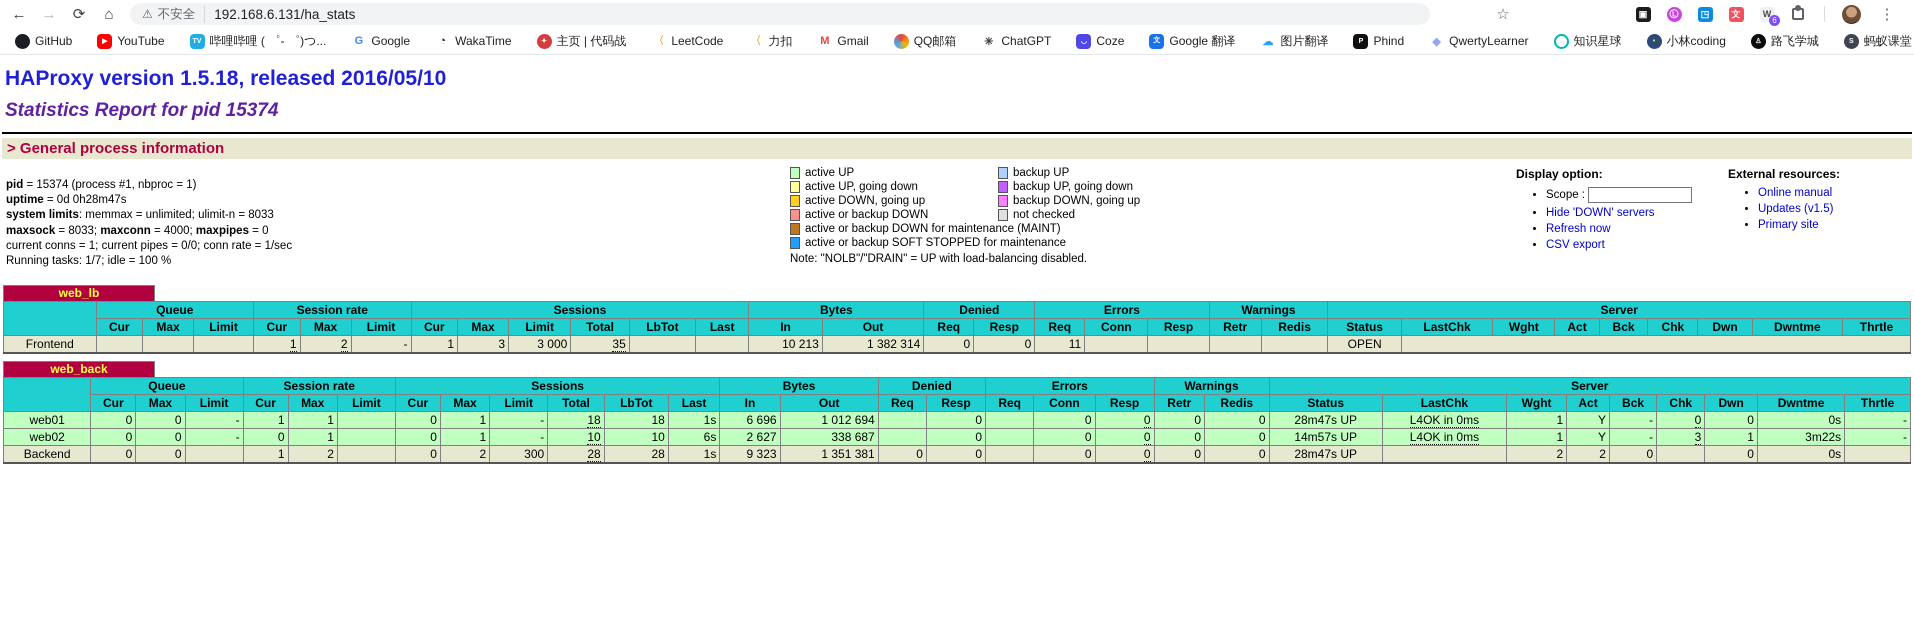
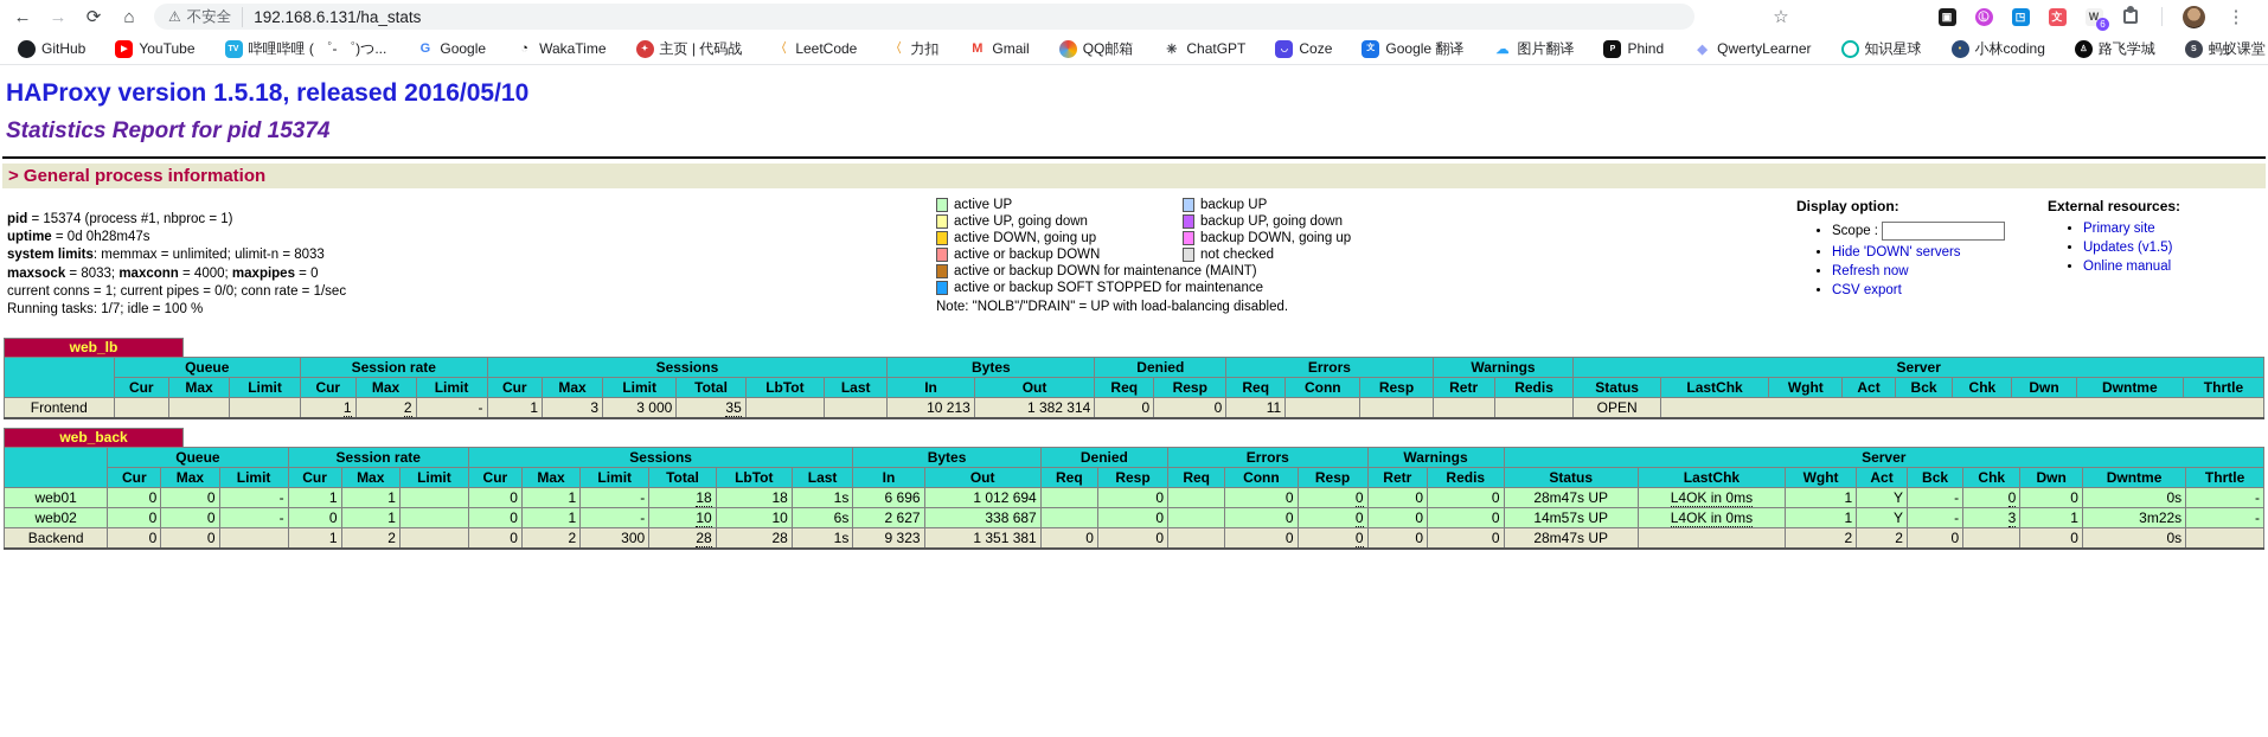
  ←
  →
  ⟳
  ⌂
  ⚠
  不安全
  192.168.6.131/ha_stats
  ☆
  ▣
  Ⓛ
  ◳
  文
  W
  6
  ⋮
  GitHub
  YouTube
  哔哩哔哩 ( ゜- ゜)つ...
  G
  Google
  ◔
  WakaTime
  主页 | 代码战
  〈
  LeetCode
  〈
  力扣
  M
  Gmail
  QQ邮箱
  ✳
  ChatGPT
  Coze
  Google 翻译
  ☁
  图片翻译
  Phind
  ◆
  QwertyLearner
  知识星球
  小林coding
  路飞学城
  蚂蚁课堂
  HAProxy version 1.5.18, released 2016/05/10
  Statistics Report for pid 15374
  > General process information
  pid = 15374 (process #1, nbproc = 1)
  uptime = 0d 0h28m47s
  system limits: memmax = unlimited; ulimit-n = 8033
  maxsock = 8033; maxconn = 4000; maxpipes = 0
  current conns = 1; current pipes = 0/0; conn rate = 1/sec
  Running tasks: 1/7; idle = 100 %
  active UP
  backup UP
  active UP, going down
  backup UP, going down
  active DOWN, going up
  backup DOWN, going up
  active or backup DOWN
  not checked
  active or backup DOWN for maintenance (MAINT)
  active or backup SOFT STOPPED for maintenance
  Note: "NOLB"/"DRAIN" = UP with load-balancing disabled.
  Display option:
  Scope :
  Hide 'DOWN' servers
  Refresh now
  CSV export
  External resources:
- Online manual
+ Primary site
  Updates (v1.5)
- Primary site
+ Online manual
  web_lb
  	Queue	Session rate	Sessions	Bytes	Denied	Errors	Warnings	Server
  Cur	Max	Limit	Cur	Max	Limit	Cur	Max	Limit	Total	LbTot	Last	In	Out	Req	Resp	Req	Conn	Resp	Retr	Redis	Status	LastChk	Wght	Act	Bck	Chk	Dwn	Dwntme	Thrtle
  Frontend				1	2	-	1	3	3 000	35			10 213	1 382 314	0	0	11					OPEN
  web_back
  	Queue	Session rate	Sessions	Bytes	Denied	Errors	Warnings	Server
  Cur	Max	Limit	Cur	Max	Limit	Cur	Max	Limit	Total	LbTot	Last	In	Out	Req	Resp	Req	Conn	Resp	Retr	Redis	Status	LastChk	Wght	Act	Bck	Chk	Dwn	Dwntme	Thrtle
  web01	0	0	-	1	1		0	1	-	18	18	1s	6 696	1 012 694		0		0	0	0	0	28m47s UP	L4OK in 0ms	1	Y	-	0	0	0s	-
  web02	0	0	-	0	1		0	1	-	10	10	6s	2 627	338 687		0		0	0	0	0	14m57s UP	L4OK in 0ms	1	Y	-	3	1	3m22s	-
  Backend	0	0		1	2		0	2	300	28	28	1s	9 323	1 351 381	0	0		0	0	0	0	28m47s UP		2	2	0		0	0s
